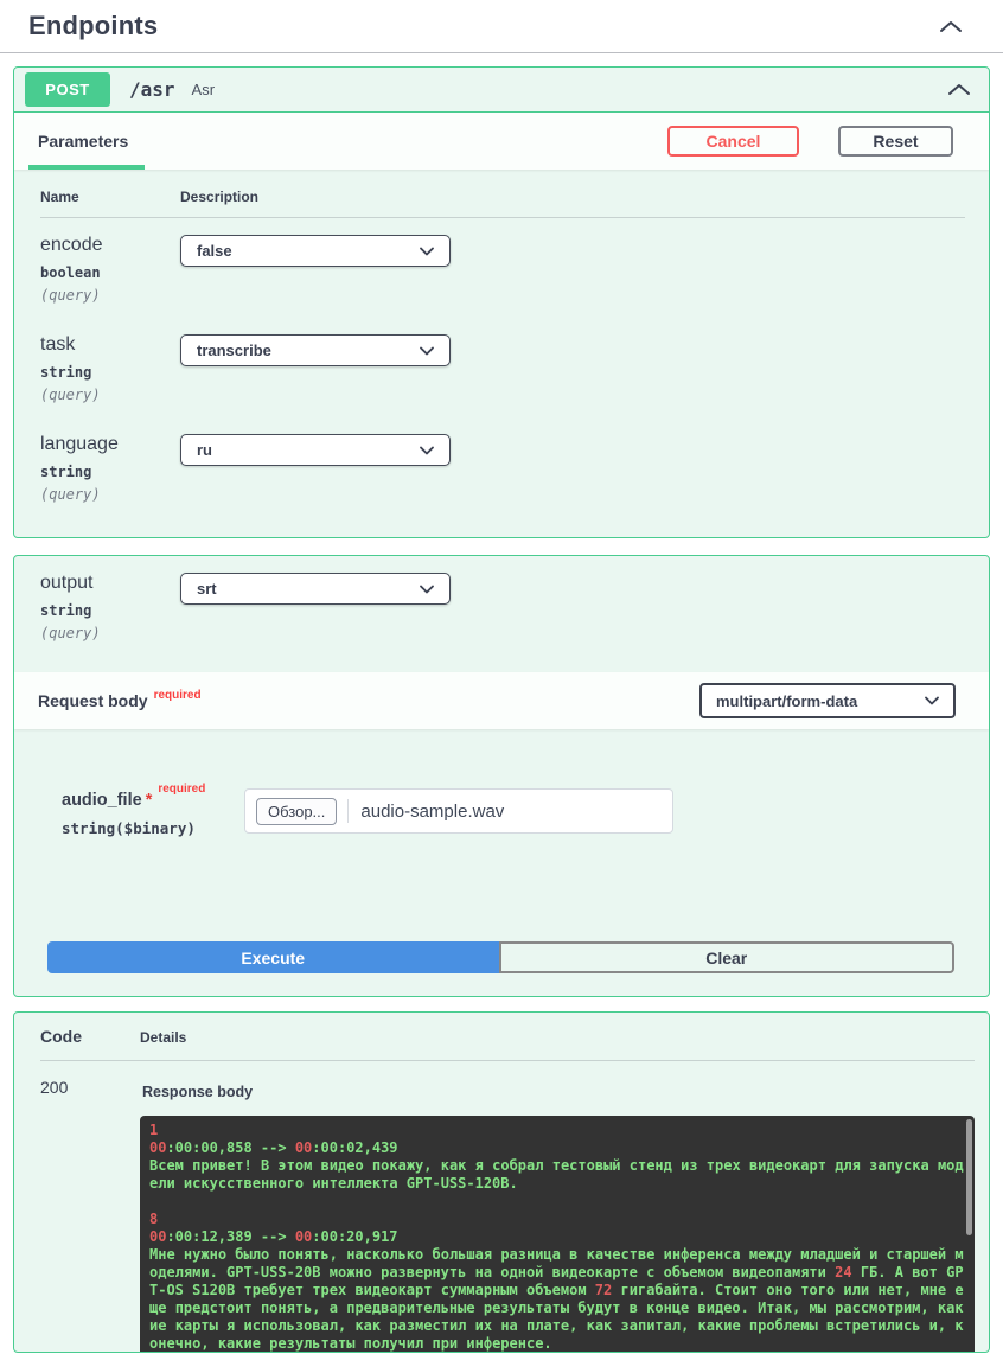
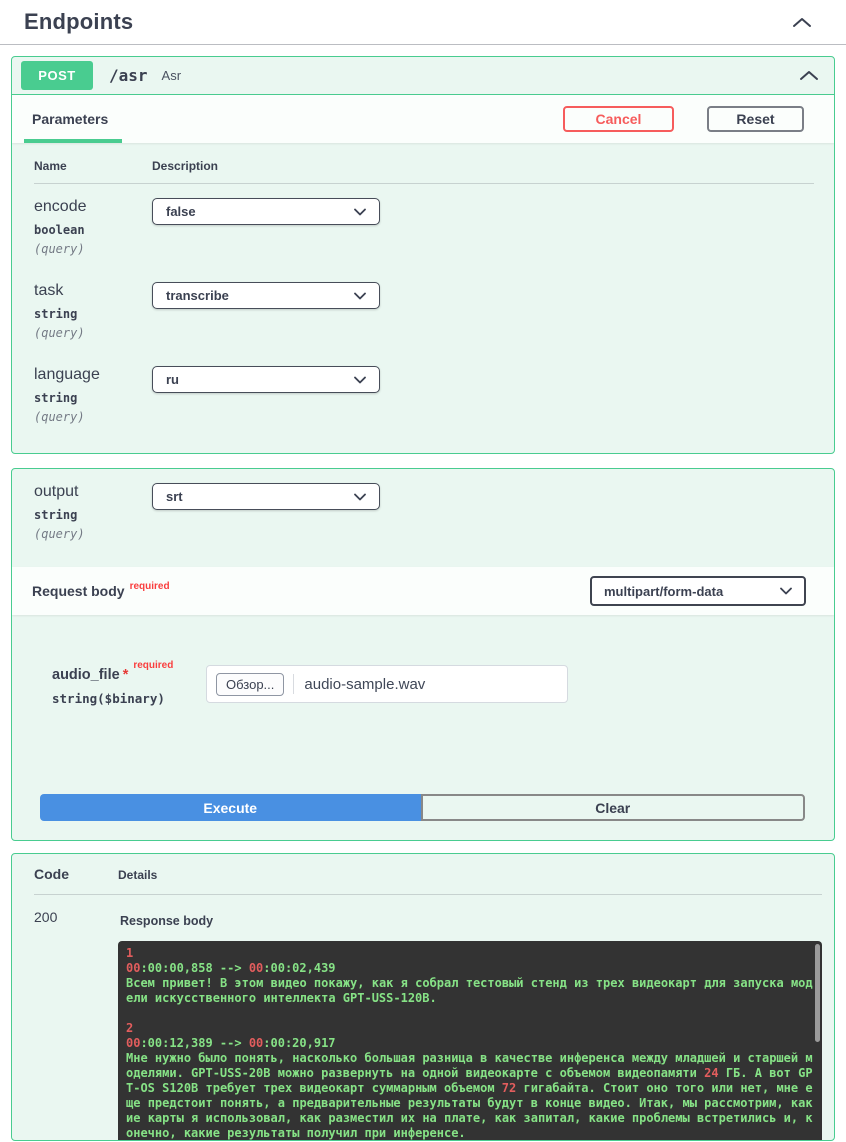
  Endpoints
  POST
  /asr
  Asr
  Parameters
  Cancel
  Reset
  Name
  Description
  encode
  boolean
  (query)
  false
  task
  string
  (query)
  transcribe
  language
  string
  (query)
  ru
  output
  string
  (query)
  srt
  Request body
  required
  multipart/form-data
  audio_file *required
  string($binary)
  Обзор...
  audio-sample.wav
  Execute
  Clear
  Code
  Details
  200
  Response body
- 1 00:00:00,858 --> 00:00:02,439 Всем привет! В этом видео покажу, как я собрал тестовый стенд из трех видеокарт для запуска модели искусственного интеллекта GPT-USS-120B. 8 00:00:12,389 --> 00:00:20,917 Мне нужно было понять, насколько большая разница в качестве инференса между младшей и старшей моделями. GPT-USS-20B можно развернуть на одной видеокарте с объемом видеопамяти 24 ГБ. А вот GPT-OS S120B требует трех видеокарт суммарным объемом 72 гигабайта. Стоит оно того или нет, мне еще предстоит понять, а предварительные результаты будут в конце видео. Итак, мы рассмотрим, какие карты я использовал, как разместил их на плате, как запитал, какие проблемы встретились и, конечно, какие результаты получил при инференсе.
+ 1 00:00:00,858 --> 00:00:02,439 Всем привет! В этом видео покажу, как я собрал тестовый стенд из трех видеокарт для запуска модели искусственного интеллекта GPT-USS-120B. 2 00:00:12,389 --> 00:00:20,917 Мне нужно было понять, насколько большая разница в качестве инференса между младшей и старшей моделями. GPT-USS-20B можно развернуть на одной видеокарте с объемом видеопамяти 24 ГБ. А вот GPT-OS S120B требует трех видеокарт суммарным объемом 72 гигабайта. Стоит оно того или нет, мне еще предстоит понять, а предварительные результаты будут в конце видео. Итак, мы рассмотрим, какие карты я использовал, как разместил их на плате, как запитал, какие проблемы встретились и, конечно, какие результаты получил при инференсе.
